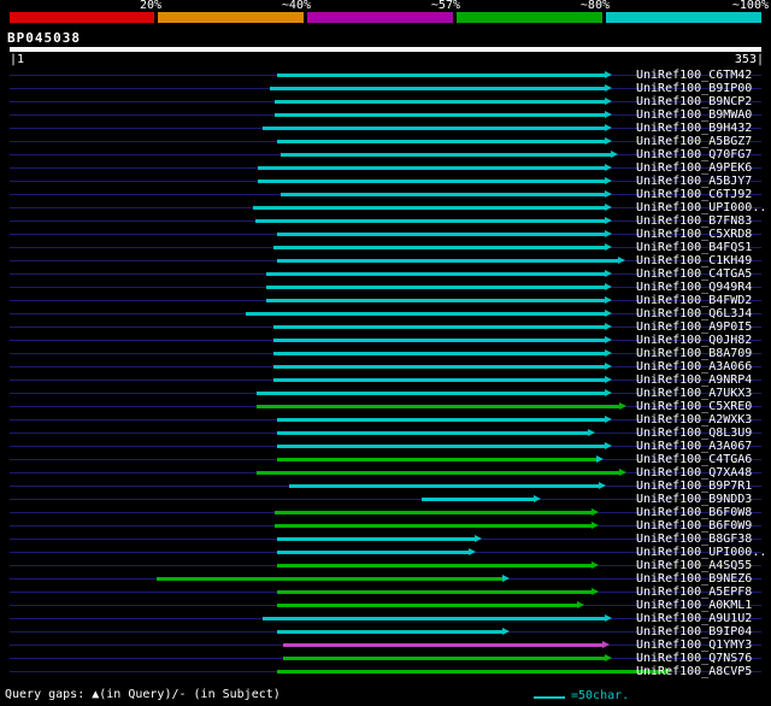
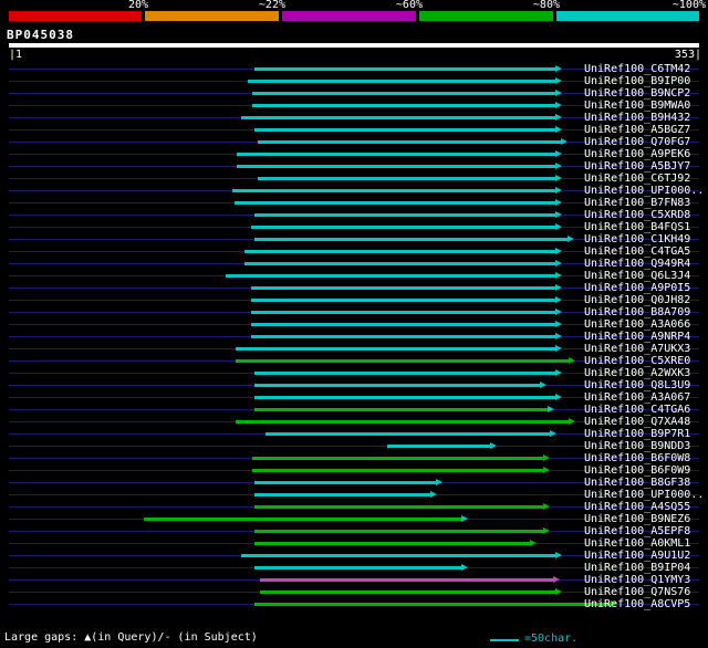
  20%
- ~40%
+ ~22%
- ~57%
+ ~60%
  ~80%
  ~100%
  BP045038
  |1
  353|
  UniRef100_C6TM42
  UniRef100_B9IP00
  UniRef100_B9NCP2
  UniRef100_B9MWA0
  UniRef100_B9H432
  UniRef100_A5BGZ7
  UniRef100_Q70FG7
  UniRef100_A9PEK6
  UniRef100_A5BJY7
  UniRef100_C6TJ92
  UniRef100_UPI000..
  UniRef100_B7FN83
  UniRef100_C5XRD8
  UniRef100_B4FQS1
  UniRef100_C1KH49
  UniRef100_C4TGA5
  UniRef100_Q949R4
- UniRef100_B4FWD2
  UniRef100_Q6L3J4
  UniRef100_A9P0I5
  UniRef100_Q0JH82
  UniRef100_B8A709
  UniRef100_A3A066
  UniRef100_A9NRP4
  UniRef100_A7UKX3
  UniRef100_C5XRE0
  UniRef100_A2WXK3
  UniRef100_Q8L3U9
  UniRef100_A3A067
  UniRef100_C4TGA6
  UniRef100_Q7XA48
  UniRef100_B9P7R1
  UniRef100_B9NDD3
  UniRef100_B6F0W8
  UniRef100_B6F0W9
  UniRef100_B8GF38
  UniRef100_UPI000..
  UniRef100_A4SQ55
  UniRef100_B9NEZ6
  UniRef100_A5EPF8
  UniRef100_A0KML1
  UniRef100_A9U1U2
  UniRef100_B9IP04
  UniRef100_Q1YMY3
  UniRef100_Q7NS76
  UniRef100_A8CVP5
- Query gaps: ▲(in Query)/- (in Subject)
+ Large gaps: ▲(in Query)/- (in Subject)
  =50char.
